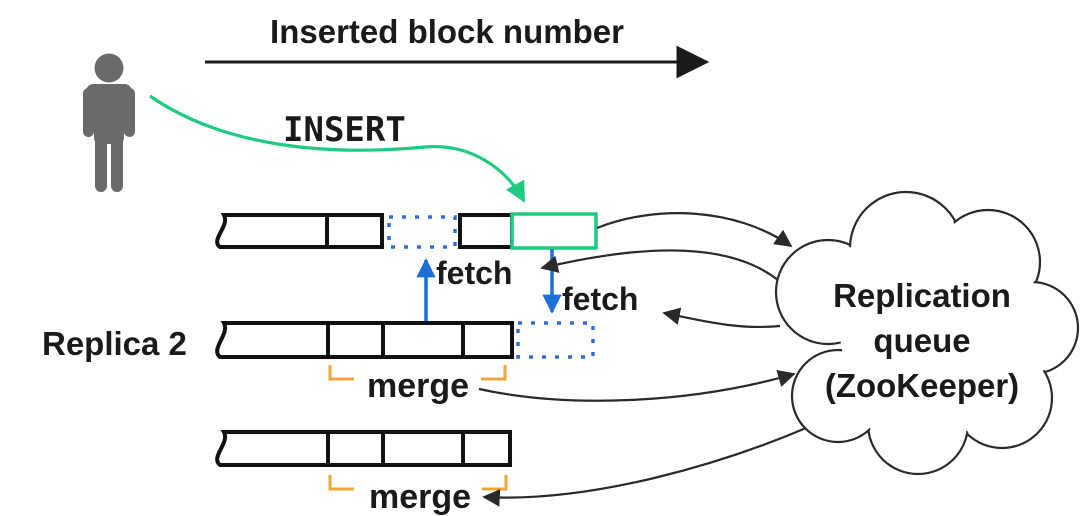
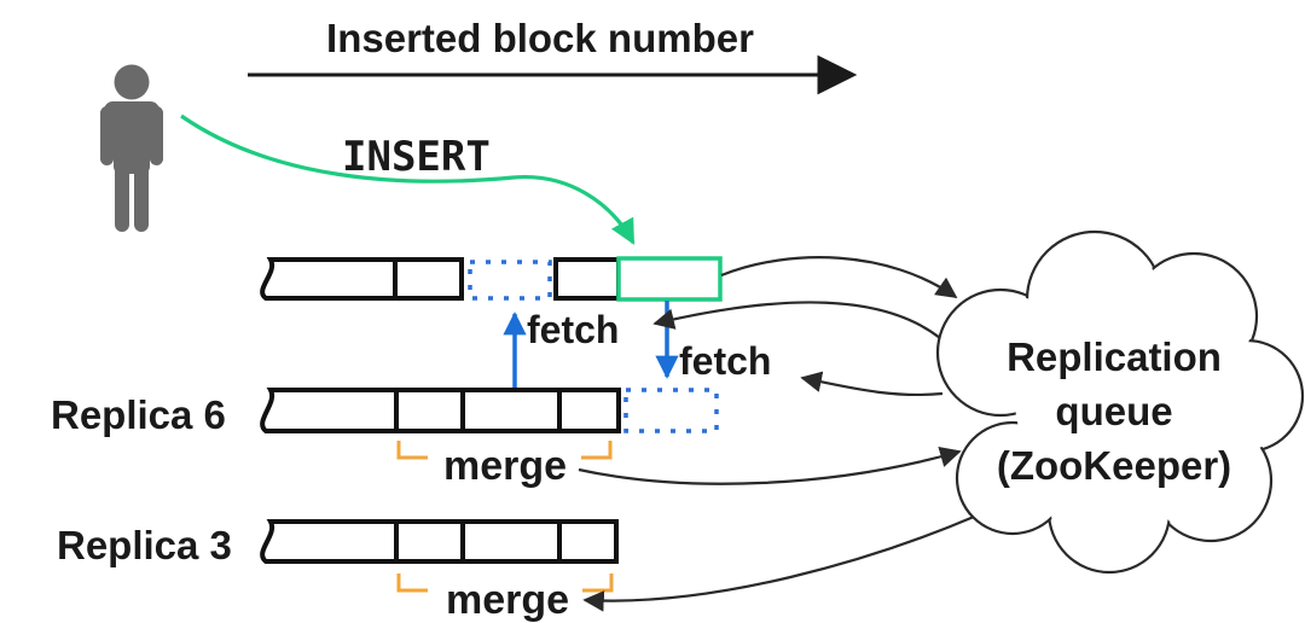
  Inserted block number
  INSERT
  fetch
  fetch
- Replica 2
+ Replica 6
  merge
+ Replica 3
  merge
  Replication
  queue
  (ZooKeeper)
